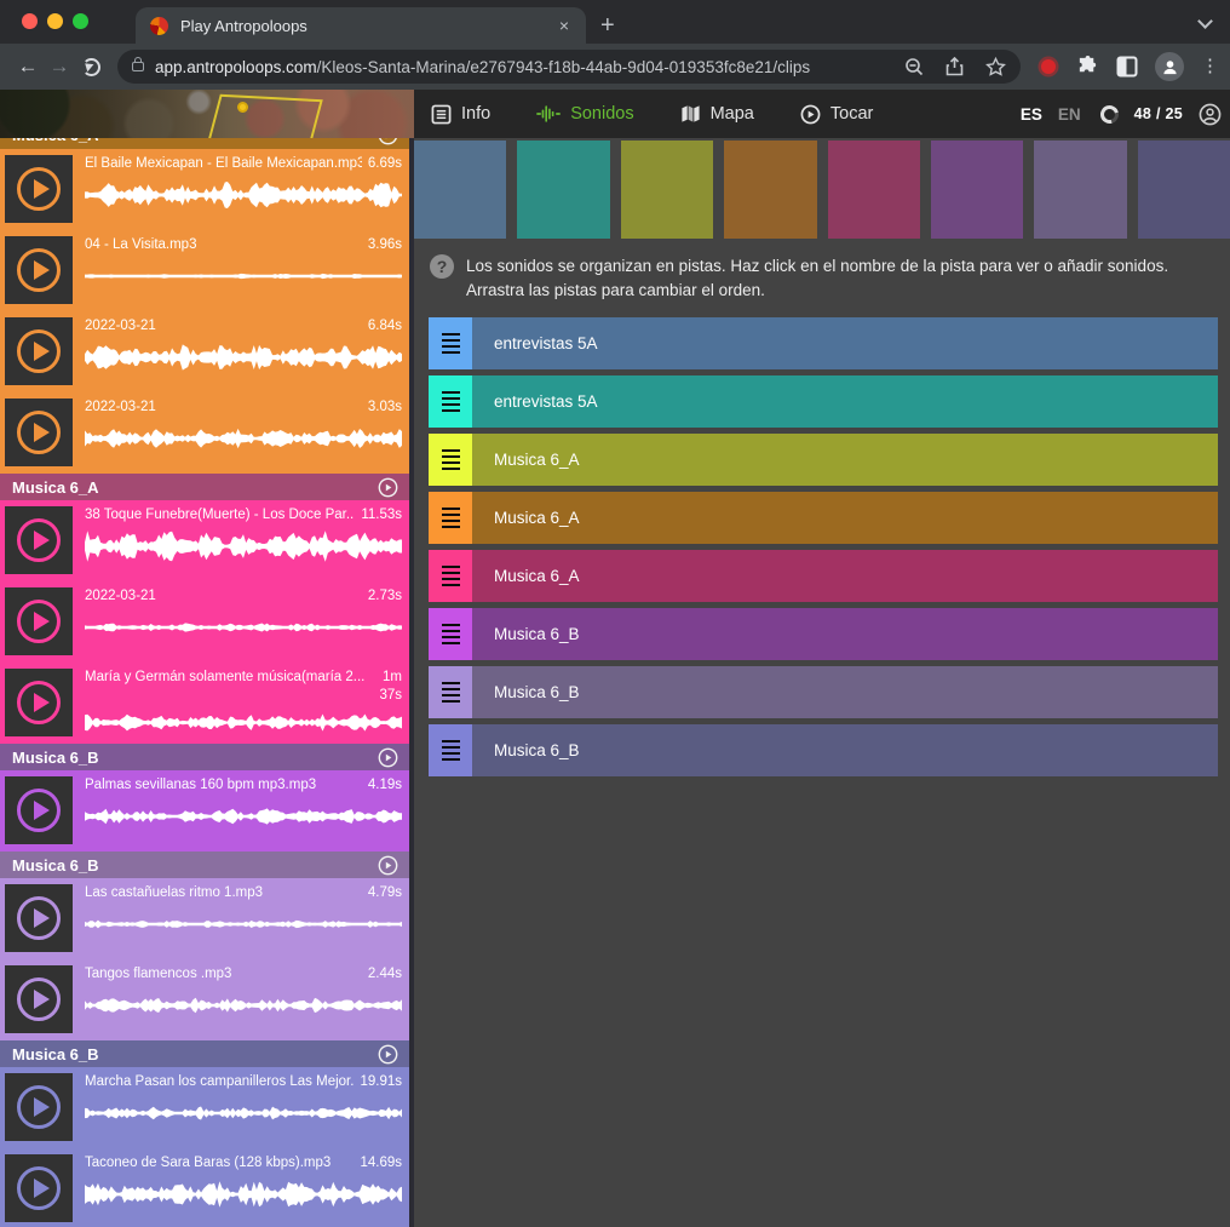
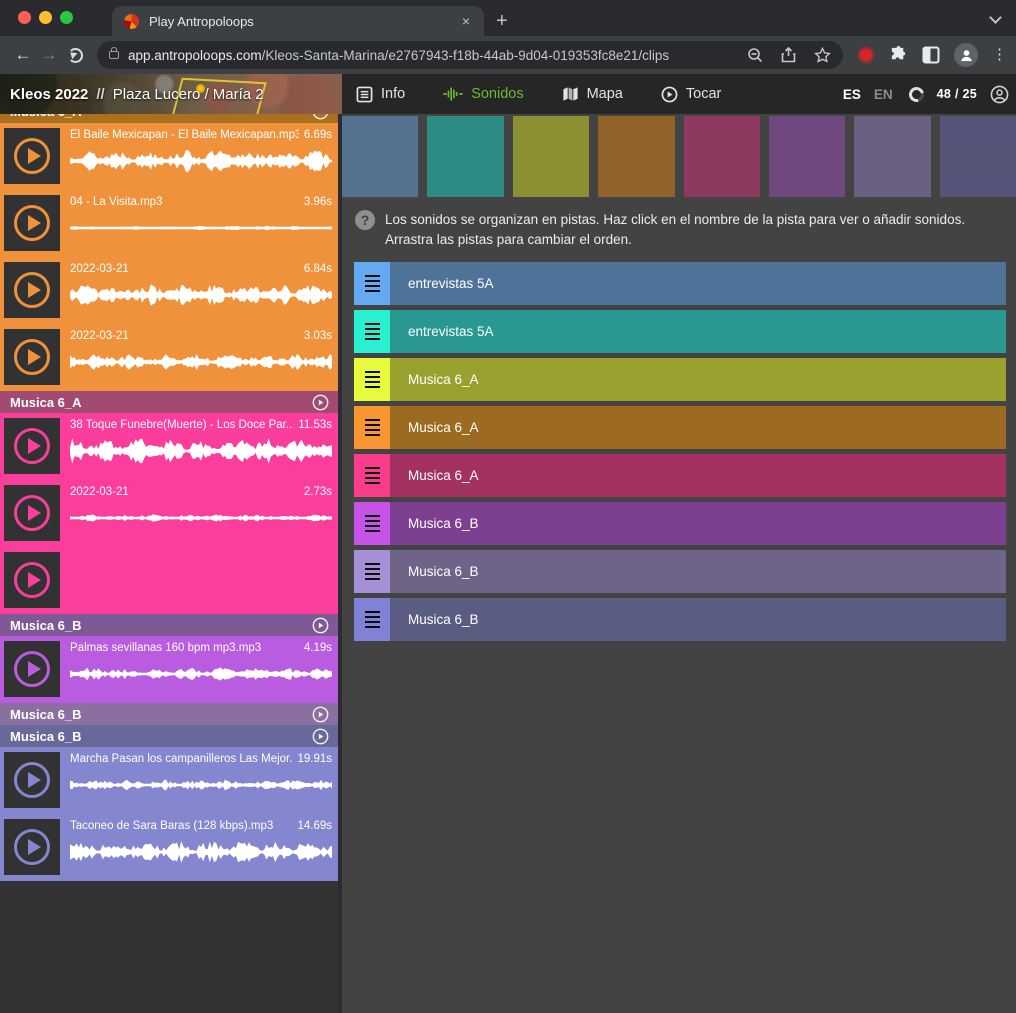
  Play Antropoloops
  ×
  +
  ←
  →
  app.antropoloops.com/Kleos-Santa-Marina/e2767943-f18b-44ab-9d04-019353fc8e21/clips
  ⋮
+ Kleos 2022
+ //
+ Plaza Lucero / María 2
  Info
  Sonidos
  Mapa
  Tocar
  ES
  EN
  48 / 25
  El Baile Mexicapan - El Baile Mexicapan.mp3
  6.69s
  04 - La Visita.mp3
  3.96s
  2022-03-21
  6.84s
  2022-03-21
  3.03s
  Musica 6_A
  38 Toque Funebre(Muerte) - Los Doce Par..
  11.53s
  2022-03-21
  2.73s
- María y Germán solamente música(maría 2...
- 1m 37s
  Musica 6_B
  Palmas sevillanas 160 bpm mp3.mp3
  4.19s
  Musica 6_B
- Las castañuelas ritmo 1.mp3
- 4.79s
- Tangos flamencos .mp3
- 2.44s
  Musica 6_B
  Marcha Pasan los campanilleros Las Mejor.
  19.91s
  Taconeo de Sara Baras (128 kbps).mp3
  14.69s
  ?
  Los sonidos se organizan en pistas. Haz click en el nombre de la pista para ver o añadir sonidos. Arrastra las pistas para cambiar el orden.
  entrevistas 5A
  entrevistas 5A
  Musica 6_A
  Musica 6_A
  Musica 6_A
  Musica 6_B
  Musica 6_B
  Musica 6_B
